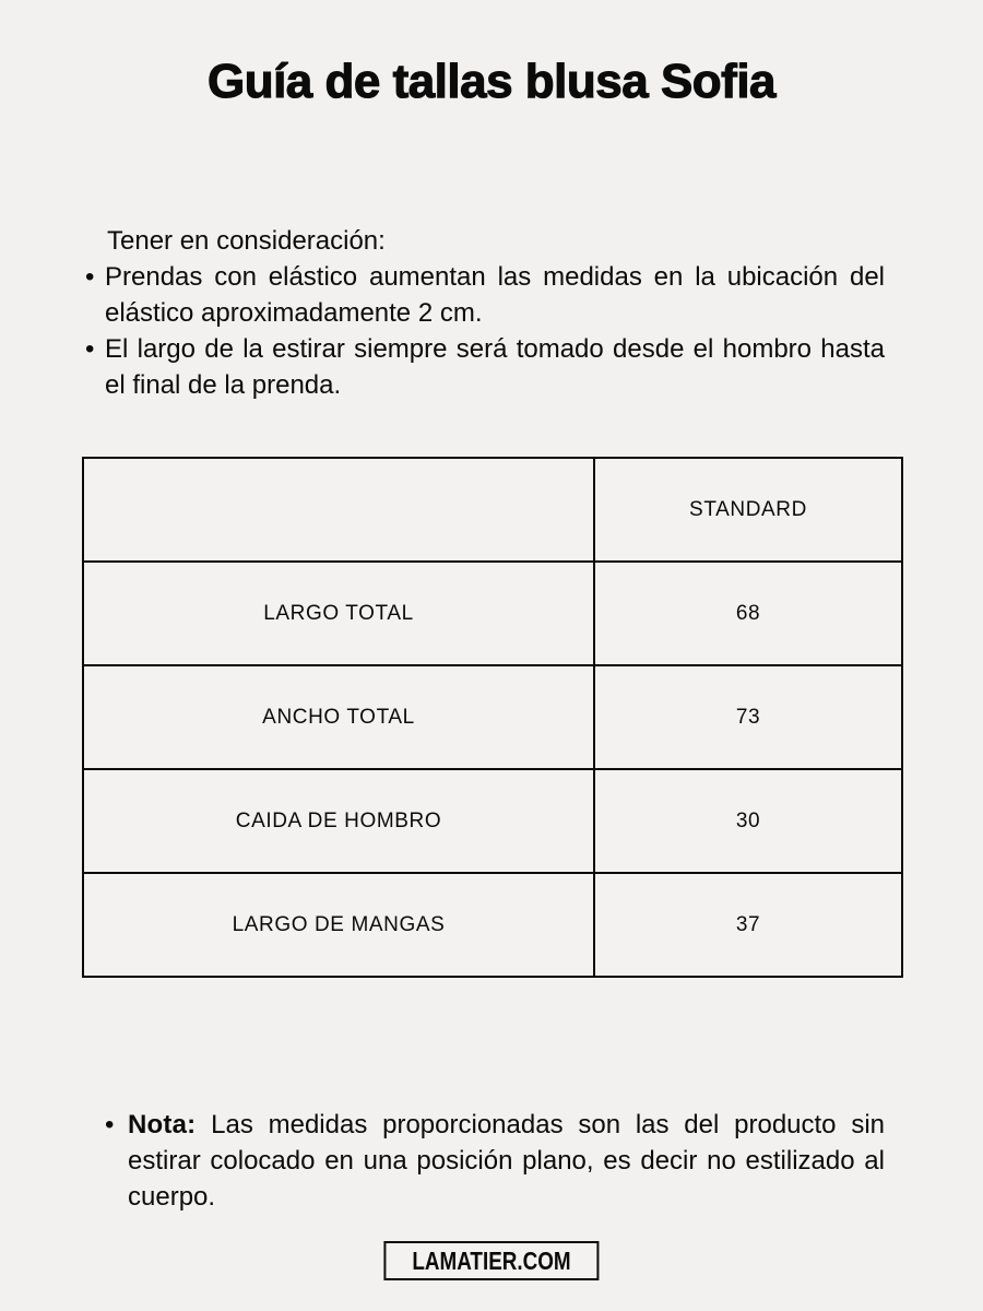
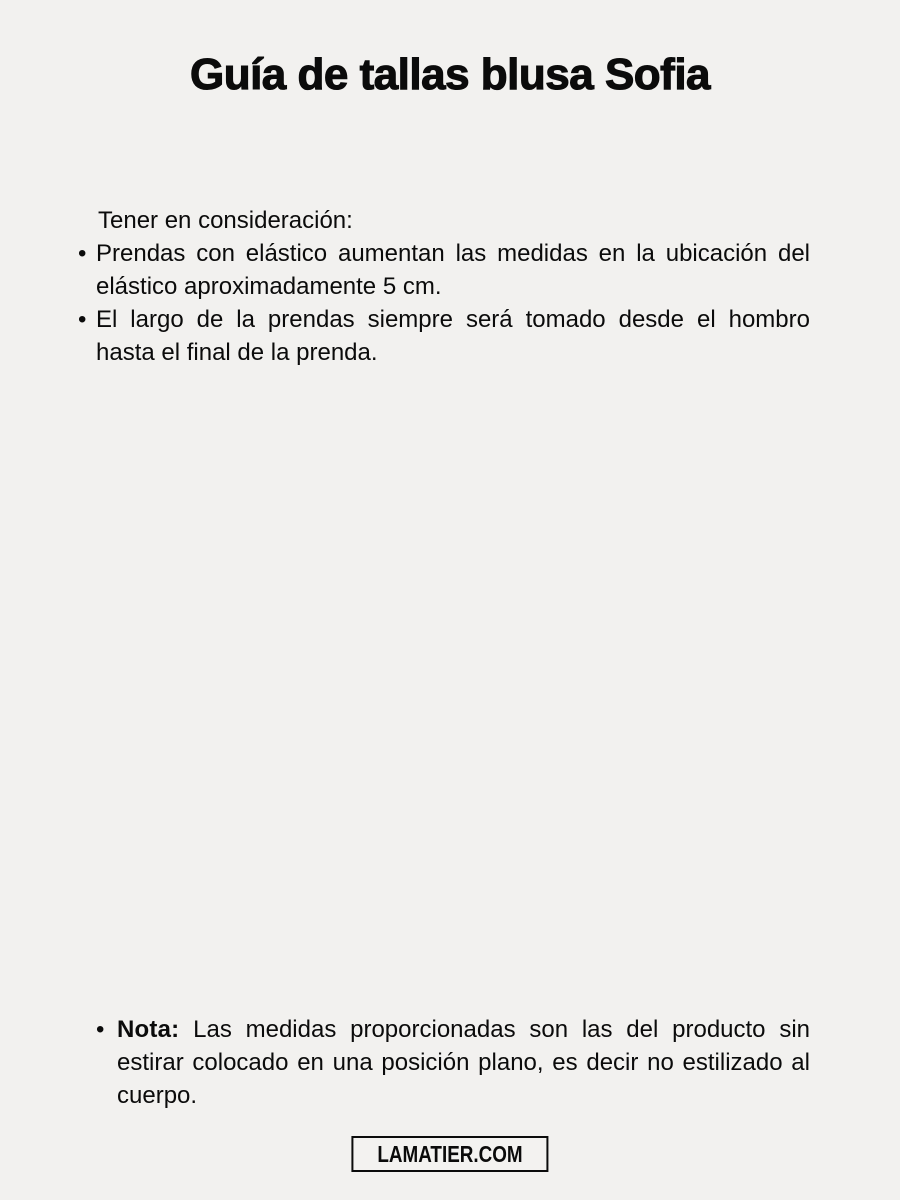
  Guía de tallas blusa Sofia
  Tener en consideración:
  •
- Prendas con elástico aumentan las medidas en la ubicación del elástico aproximadamente 2 cm.
+ Prendas con elástico aumentan las medidas en la ubicación del elástico aproximadamente 5 cm.
  •
- El largo de la estirar siempre será tomado desde el hombro hasta el final de la prenda.
+ El largo de la prendas siempre será tomado desde el hombro hasta el final de la prenda.
- 	STANDARD
- LARGO TOTAL	68
- ANCHO TOTAL	73
- CAIDA DE HOMBRO	30
- LARGO DE MANGAS	37
  •
  Nota: Las medidas proporcionadas son las del producto sin estirar colocado en una posición plano, es decir no estilizado al cuerpo.
  LAMATIER.COM
